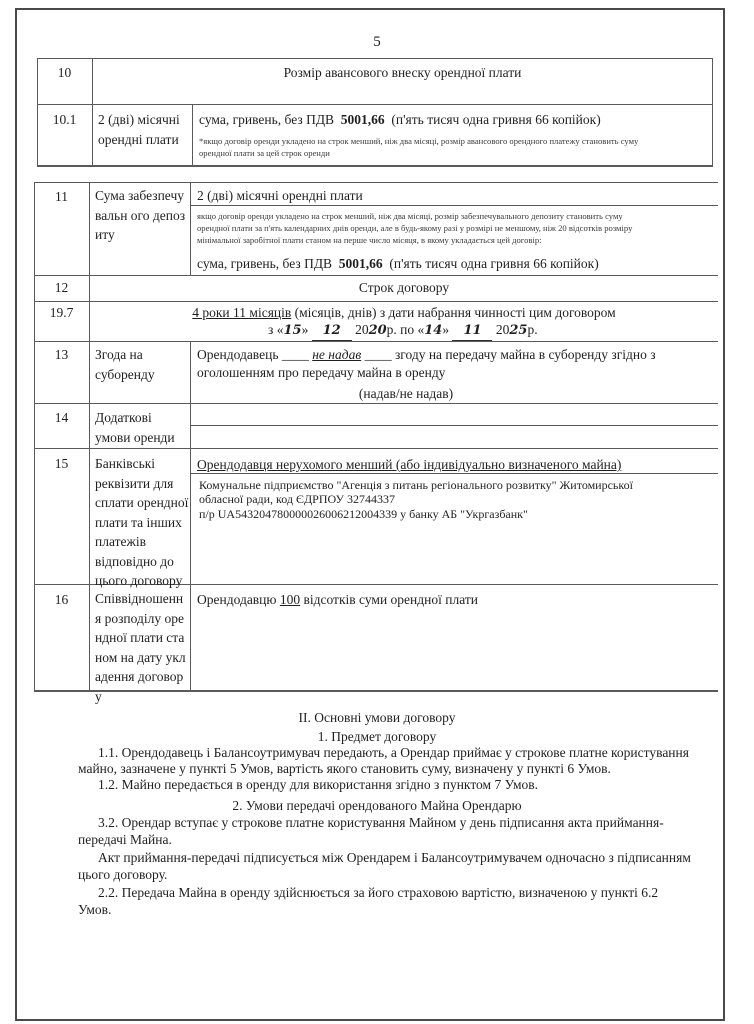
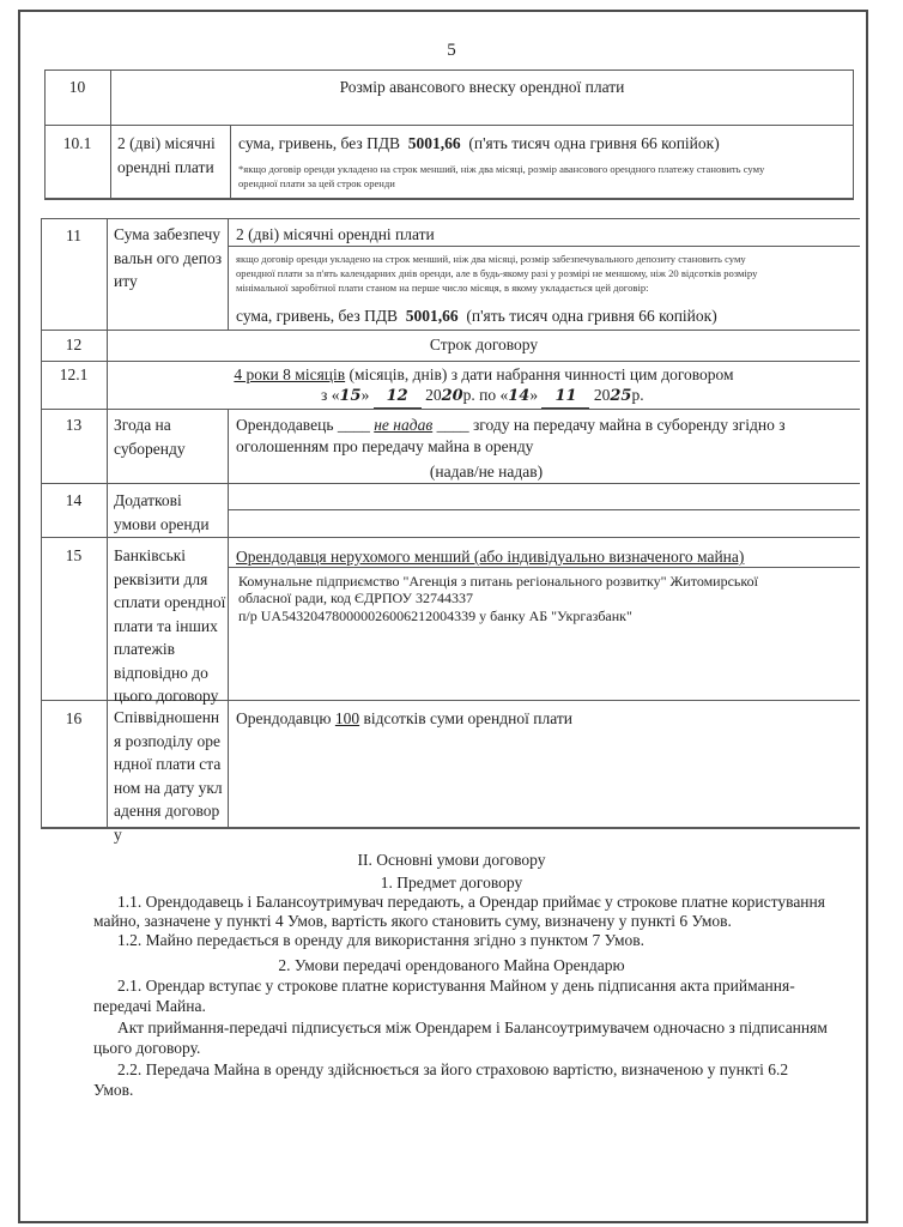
  5
  10
  Розмір авансового внеску орендної плати
  10.1
  2 (дві) місячні орендні плати
  сума, гривень, без ПДВ 5001,66 (п'ять тисяч одна гривня 66 копійок)
  *якщо договір оренди укладено на строк менший, ніж два місяці, розмір авансового орендного платежу становить суму
  орендної плати за цей строк оренди
  11
  Сума забезпечувальн ого депозиту
  2 (дві) місячні орендні плати
  якщо договір оренди укладено на строк менший, ніж два місяці, розмір забезпечувального депозиту становить суму
  орендної плати за п'ять календарних днів оренди, але в будь-якому разі у розмірі не меншому, ніж 20 відсотків розміру
  мінімальної заробітної плати станом на перше число місяця, в якому укладається цей договір:
  сума, гривень, без ПДВ 5001,66 (п'ять тисяч одна гривня 66 копійок)
  12
  Строк договору
- 19.7
+ 12.1
- 4 роки 11 місяців (місяців, днів) з дати набрання чинності цим договором
+ 4 роки 8 місяців (місяців, днів) з дати набрання чинності цим договором
  з «15» 12 2020р. по «14» 11 2025р.
  13
  Згода на суборенду
  Орендодавець ____ не надав ____ згоду на передачу майна в суборенду згідно з
  оголошенням про передачу майна в оренду
  (надав/не надав)
  14
  Додаткові умови оренди
  15
  Банківські реквізити для сплати орендної плати та інших платежів відповідно до цього договору
  Орендодавця нерухомого менший (або індивідуально визначеного майна)
  Комунальне підприємство "Агенція з питань регіонального розвитку" Житомирської
  обласної ради, код ЄДРПОУ 32744337
  п/р UA543204780000026006212004339 у банку АБ "Укргазбанк"
  16
  Співвідношенн я розподілу орендної плати станом на дату укладення договору
  Орендодавцю 100 відсотків суми орендної плати
  II. Основні умови договору
  1. Предмет договору
  1.1. Орендодавець і Балансоутримувач передають, а Орендар приймає у строкове платне користування
- майно, зазначене у пункті 5 Умов, вартість якого становить суму, визначену у пункті 6 Умов.
+ майно, зазначене у пункті 4 Умов, вартість якого становить суму, визначену у пункті 6 Умов.
  1.2. Майно передається в оренду для використання згідно з пунктом 7 Умов.
  2. Умови передачі орендованого Майна Орендарю
- 3.2. Орендар вступає у строкове платне користування Майном у день підписання акта приймання-
+ 2.1. Орендар вступає у строкове платне користування Майном у день підписання акта приймання-
  передачі Майна.
  Акт приймання-передачі підписується між Орендарем і Балансоутримувачем одночасно з підписанням
  цього договору.
  2.2. Передача Майна в оренду здійснюється за його страховою вартістю, визначеною у пункті 6.2
  Умов.
